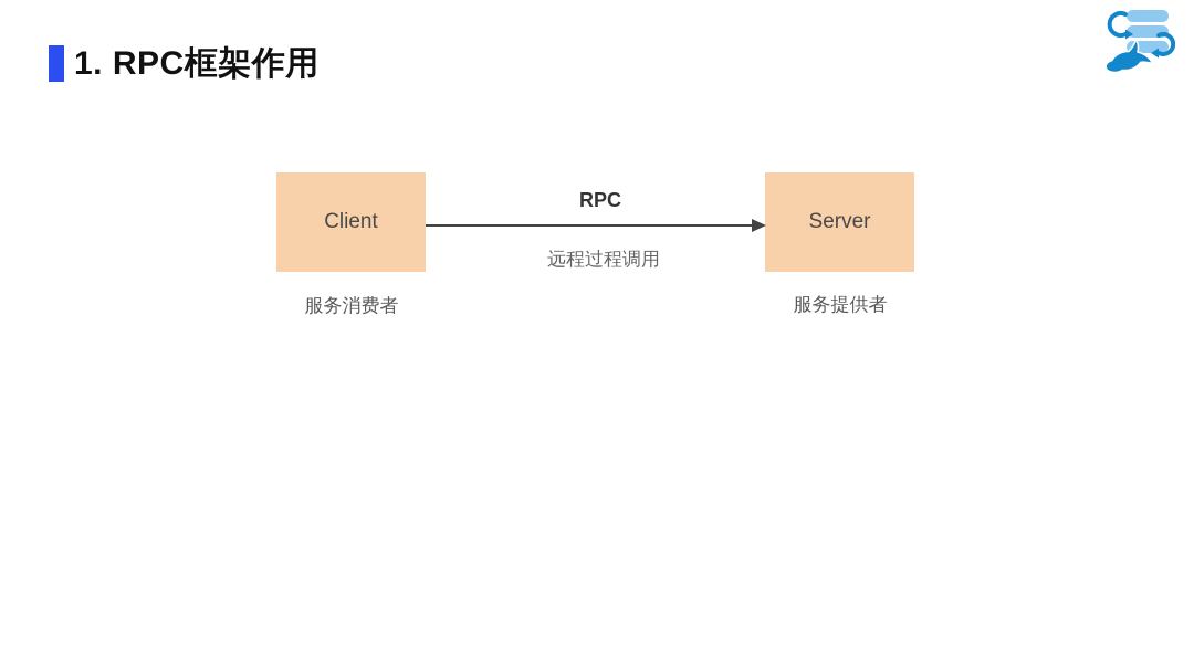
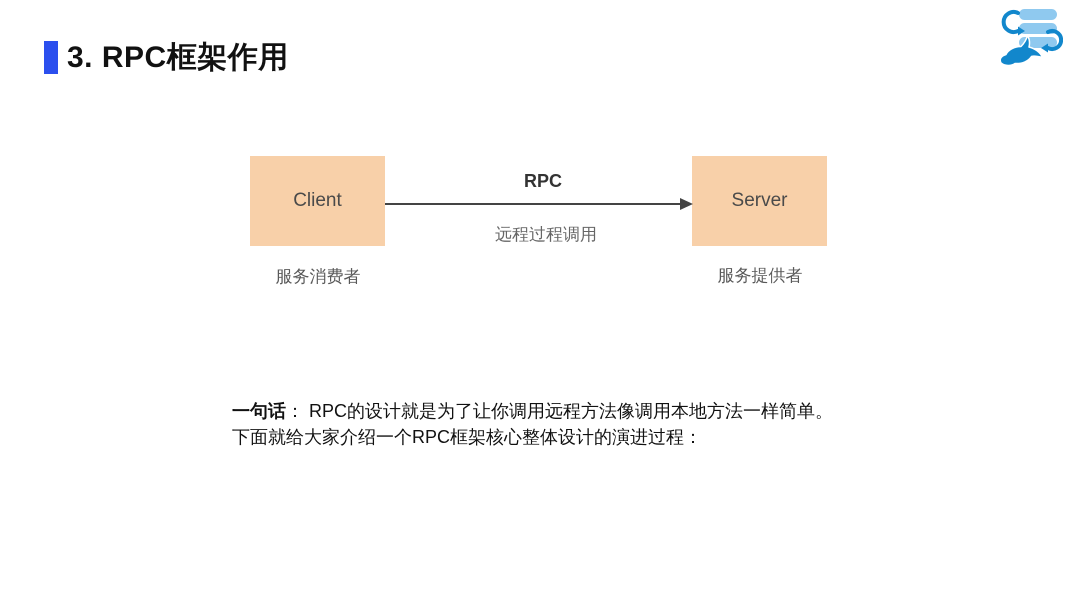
- 1. RPC框架作用
+ 3. RPC框架作用
  Client
  Server
  RPC
  远程过程调用
  服务消费者
  服务提供者
+ 一句话： RPC的设计就是为了让你调用远程方法像调用本地方法一样简单。
+ 下面就给大家介绍一个RPC框架核心整体设计的演进过程：
